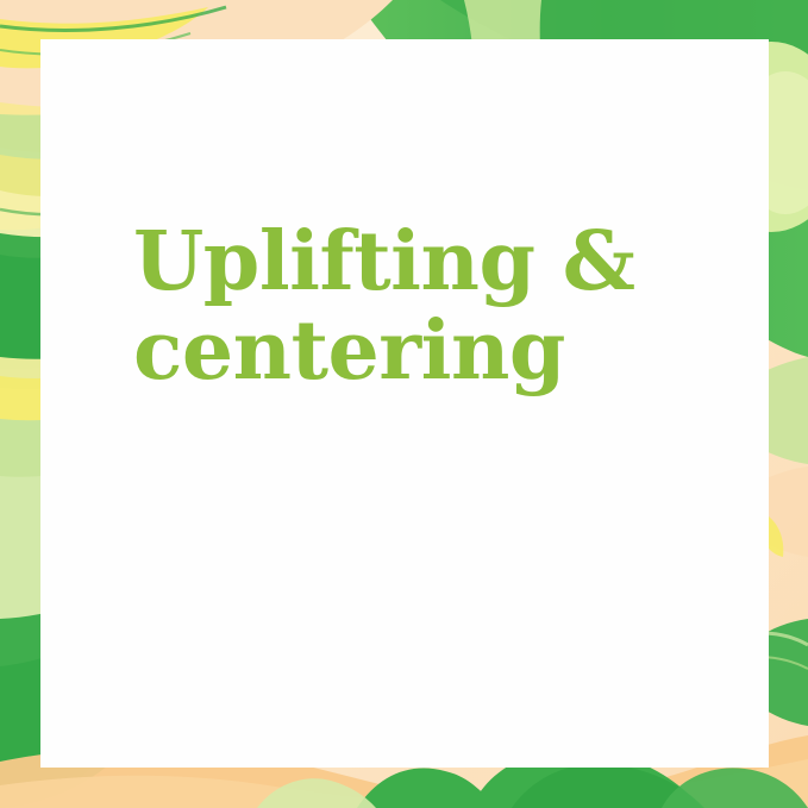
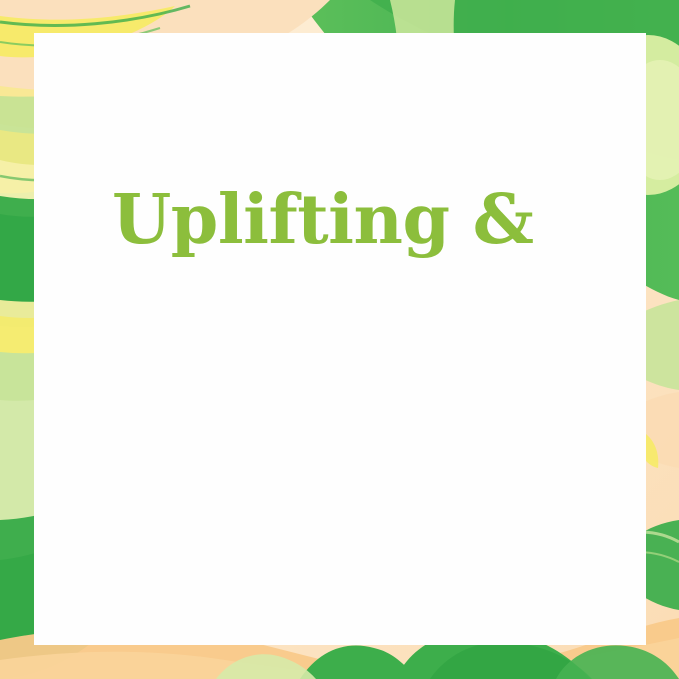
  Uplifting &
- centering
